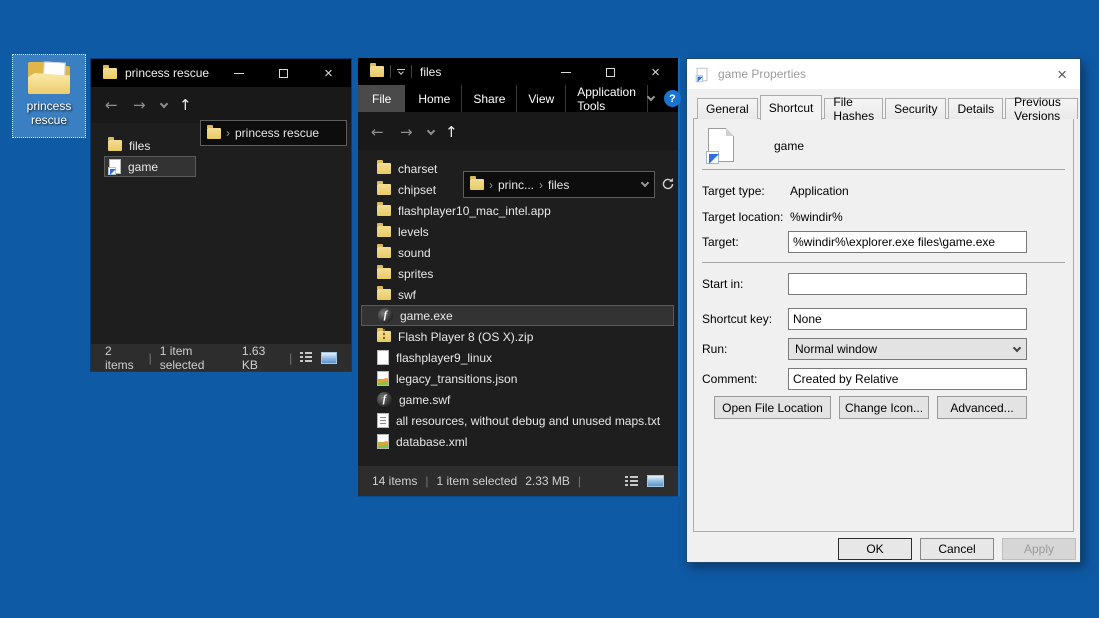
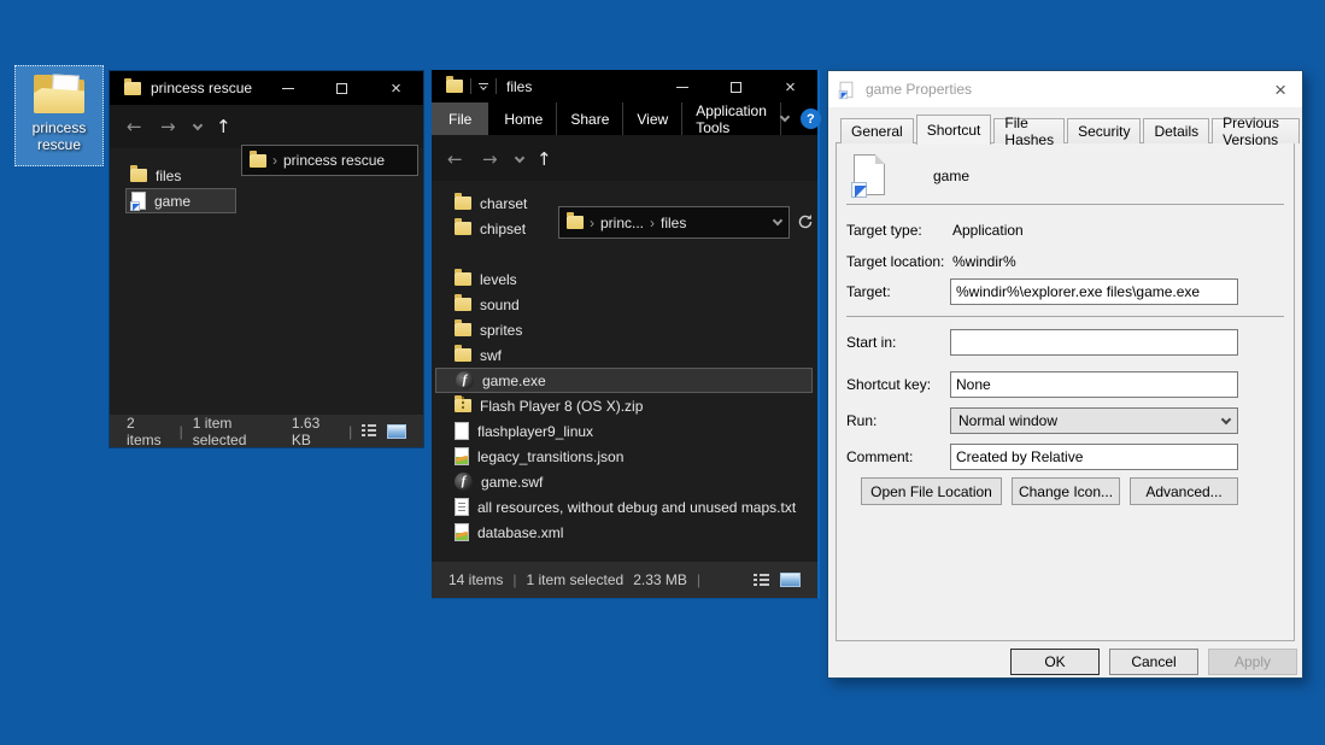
  princess rescue
  princess rescue
  ×
  ←
  →
  ↑
  ›
  princess rescue
  files
  game
  2 items
  |
  1 item selected
  1.63 KB
  |
  files
  ×
  File
  Home
  Share
  View
  Application Tools
  ?
  ←
  →
  ↑
  ›
  princ...
  ›
  files
  charset
  chipset
- flashplayer10_mac_intel.app
  levels
  sound
  sprites
  swf
  game.exe
  Flash Player 8 (OS X).zip
  flashplayer9_linux
  legacy_transitions.json
  game.swf
  all resources, without debug and unused maps.txt
  database.xml
  14 items
  |
  1 item selected
  2.33 MB
  |
  game Properties
  ×
  General
  Shortcut
  File Hashes
  Security
  Details
  Previous Versions
  game
  Target type:
  Application
  Target location:
  %windir%
  Target:
  %windir%\explorer.exe files\game.exe
  Start in:
  Shortcut key:
  None
  Run:
  Normal window
  Comment:
  Created by Relative
  Open File Location
  Change Icon...
  Advanced...
  OK
  Cancel
  Apply
